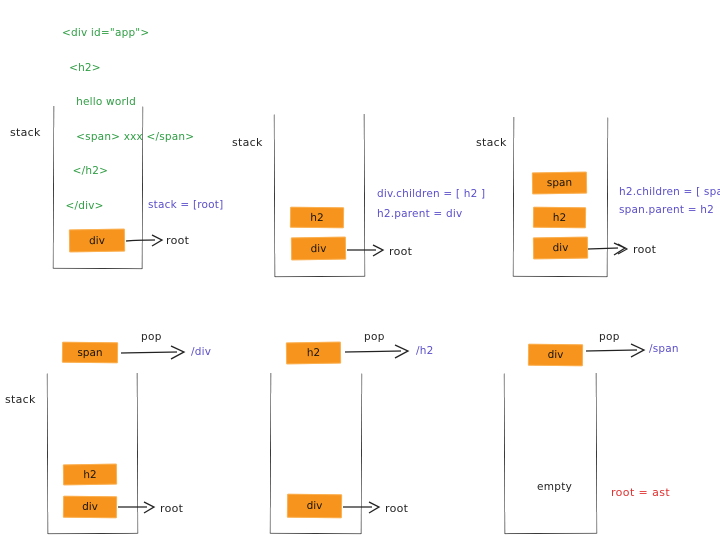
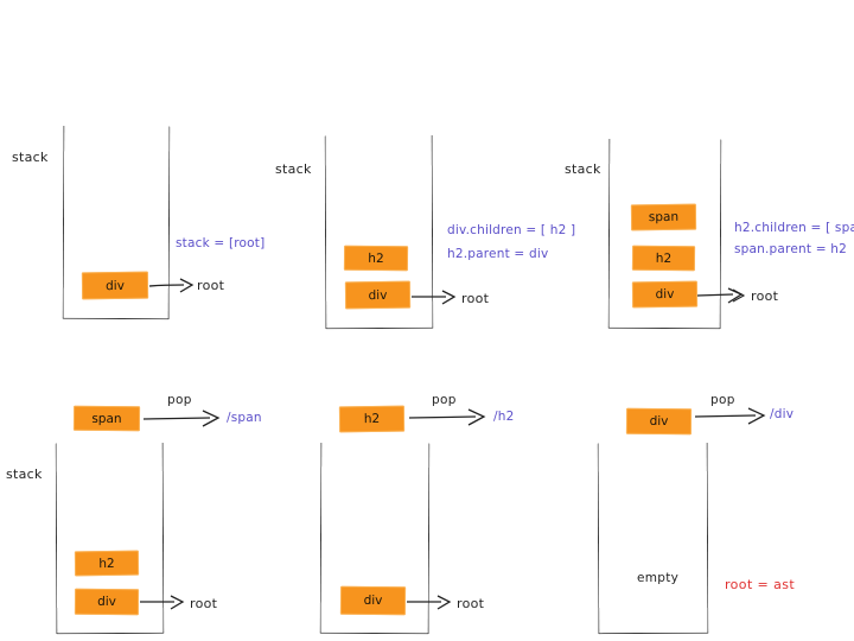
- <div id="app">
- <h2>
- hello world
- <span> xxx </span>
- </h2>
- </div>
  stack
  stack = [root]
  div
  root
  stack
  h2
  div
  root
  div.children = [ h2 ]
  h2.parent = div
  stack
  span
  h2
  div
  root
  h2.children = [ sp
  span.parent = h2
  span
  pop
- /div
+ /span
  stack
  h2
  div
  root
  h2
  pop
  /h2
  div
  root
  div
  pop
- /span
+ /div
  empty
  root = ast
